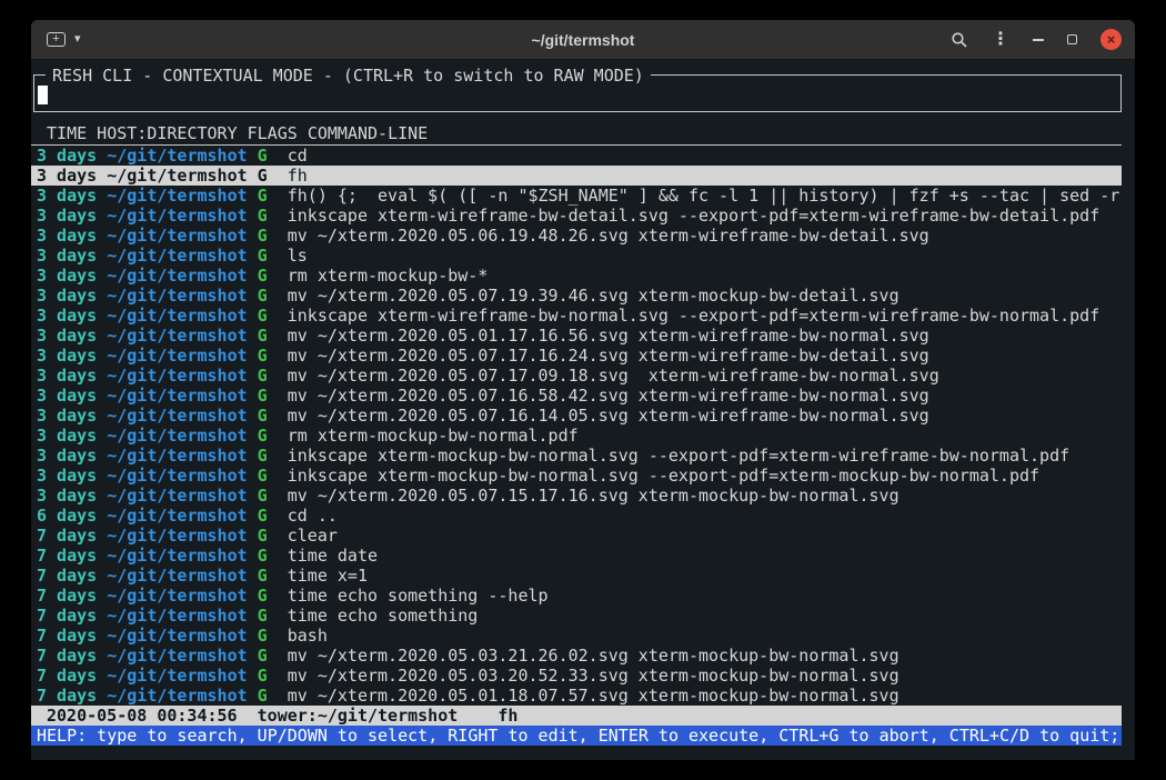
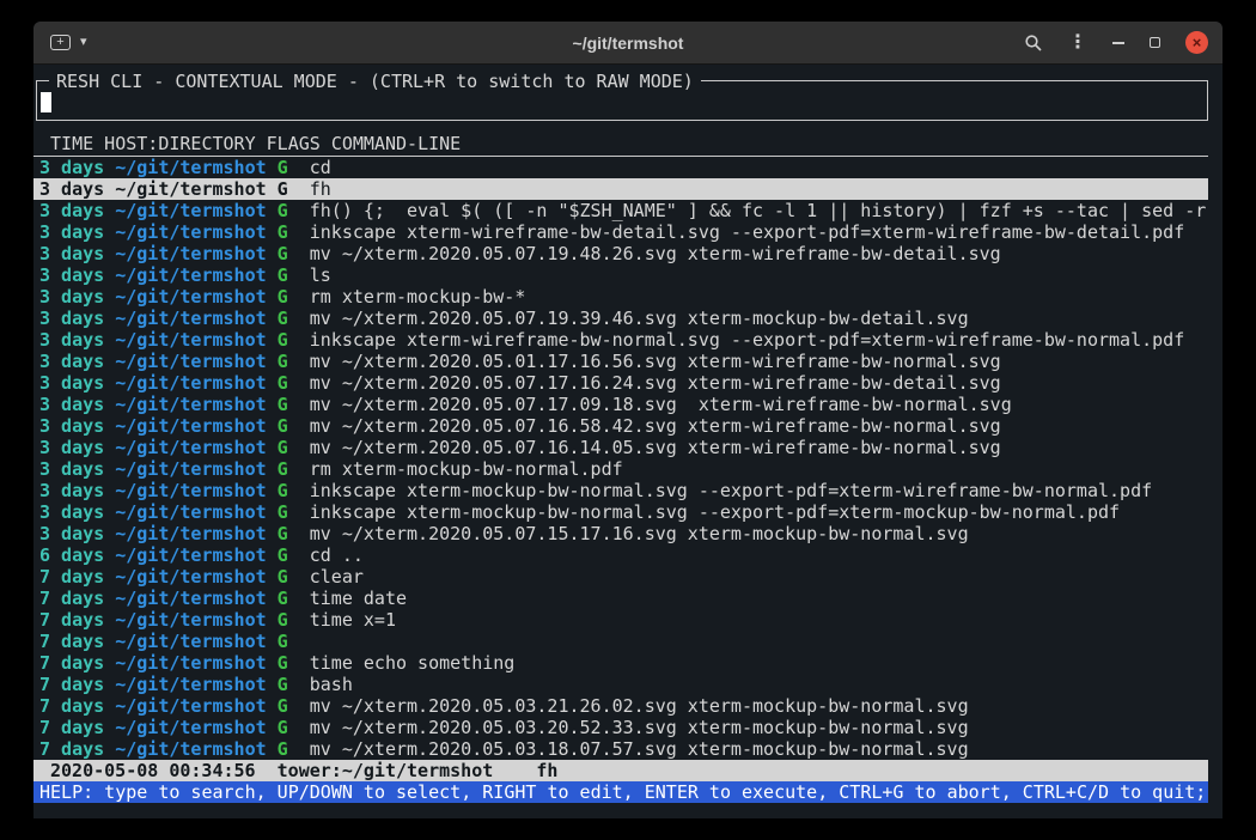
  +
  ▾
  ~/git/termshot
  ⋮
  ×
  RESH CLI - CONTEXTUAL MODE - (CTRL+R to switch to RAW MODE)
  TIME HOST:DIRECTORY FLAGS COMMAND-LINE
  3 days
  ~/git/termshot
  G
  cd
  3 days
  ~/git/termshot
  G
  fh
  3 days
  ~/git/termshot
  G
  fh() {; eval $( ([ -n "$ZSH_NAME" ] && fc -l 1 || history) | fzf +s --tac | sed -r
  3 days
  ~/git/termshot
  G
  inkscape xterm-wireframe-bw-detail.svg --export-pdf=xterm-wireframe-bw-detail.pdf
  3 days
  ~/git/termshot
  G
- mv ~/xterm.2020.05.06.19.48.26.svg xterm-wireframe-bw-detail.svg
+ mv ~/xterm.2020.05.07.19.48.26.svg xterm-wireframe-bw-detail.svg
  3 days
  ~/git/termshot
  G
  ls
  3 days
  ~/git/termshot
  G
  rm xterm-mockup-bw-*
  3 days
  ~/git/termshot
  G
  mv ~/xterm.2020.05.07.19.39.46.svg xterm-mockup-bw-detail.svg
  3 days
  ~/git/termshot
  G
  inkscape xterm-wireframe-bw-normal.svg --export-pdf=xterm-wireframe-bw-normal.pdf
  3 days
  ~/git/termshot
  G
  mv ~/xterm.2020.05.01.17.16.56.svg xterm-wireframe-bw-normal.svg
  3 days
  ~/git/termshot
  G
  mv ~/xterm.2020.05.07.17.16.24.svg xterm-wireframe-bw-detail.svg
  3 days
  ~/git/termshot
  G
  mv ~/xterm.2020.05.07.17.09.18.svg xterm-wireframe-bw-normal.svg
  3 days
  ~/git/termshot
  G
  mv ~/xterm.2020.05.07.16.58.42.svg xterm-wireframe-bw-normal.svg
  3 days
  ~/git/termshot
  G
  mv ~/xterm.2020.05.07.16.14.05.svg xterm-wireframe-bw-normal.svg
  3 days
  ~/git/termshot
  G
  rm xterm-mockup-bw-normal.pdf
  3 days
  ~/git/termshot
  G
  inkscape xterm-mockup-bw-normal.svg --export-pdf=xterm-wireframe-bw-normal.pdf
  3 days
  ~/git/termshot
  G
  inkscape xterm-mockup-bw-normal.svg --export-pdf=xterm-mockup-bw-normal.pdf
  3 days
  ~/git/termshot
  G
  mv ~/xterm.2020.05.07.15.17.16.svg xterm-mockup-bw-normal.svg
  6 days
  ~/git/termshot
  G
  cd ..
  7 days
  ~/git/termshot
  G
  clear
  7 days
  ~/git/termshot
  G
  time date
  7 days
  ~/git/termshot
  G
  time x=1
  7 days
  ~/git/termshot
  G
- time echo something --help
  7 days
  ~/git/termshot
  G
  time echo something
  7 days
  ~/git/termshot
  G
  bash
  7 days
  ~/git/termshot
  G
  mv ~/xterm.2020.05.03.21.26.02.svg xterm-mockup-bw-normal.svg
  7 days
  ~/git/termshot
  G
  mv ~/xterm.2020.05.03.20.52.33.svg xterm-mockup-bw-normal.svg
  7 days
  ~/git/termshot
  G
- mv ~/xterm.2020.05.01.18.07.57.svg xterm-mockup-bw-normal.svg
+ mv ~/xterm.2020.05.03.18.07.57.svg xterm-mockup-bw-normal.svg
  2020-05-08 00:34:56
  tower:~/git/termshot
  fh
  HELP: type to search, UP/DOWN to select, RIGHT to edit, ENTER to execute, CTRL+G to abort, CTRL+C/D to quit;
